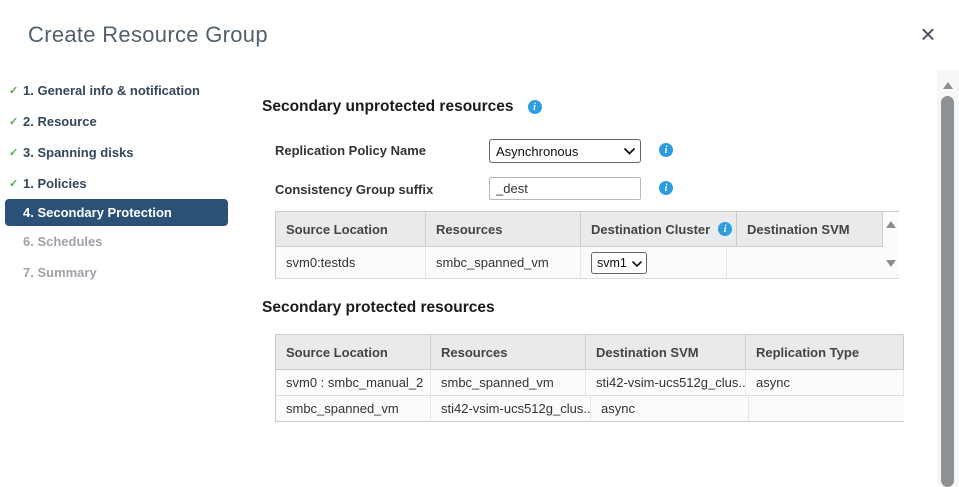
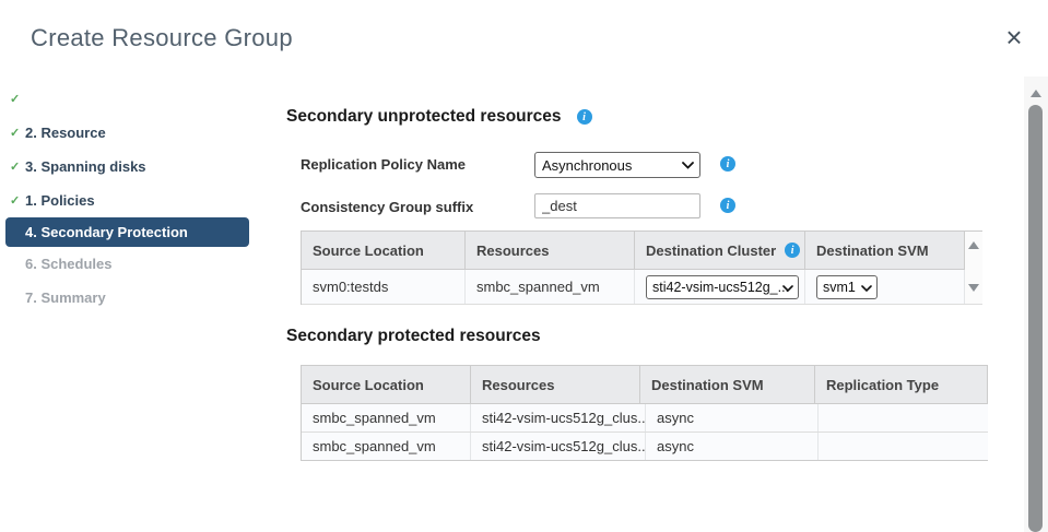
  Create Resource Group
  ×
  ✓
- 1. General info & notification
  ✓
  2. Resource
  ✓
  3. Spanning disks
  ✓
  1. Policies
  4. Secondary Protection
  6. Schedules
  7. Summary
  Secondary unprotected resources
  i
  Replication Policy Name
  Asynchronous
  i
  Consistency Group suffix
  _dest
  i
  Source Location
  Resources
  Destination Cluster
  i
  Destination SVM
  svm0:testds
  smbc_spanned_vm
+ sti42-vsim-ucs512g_...
  svm1
  Secondary protected resources
  Source Location
  Resources
  Destination SVM
  Replication Type
- svm0 : smbc_manual_2
  smbc_spanned_vm
  sti42-vsim-ucs512g_clus..
  async
  smbc_spanned_vm
  sti42-vsim-ucs512g_clus..
  async
